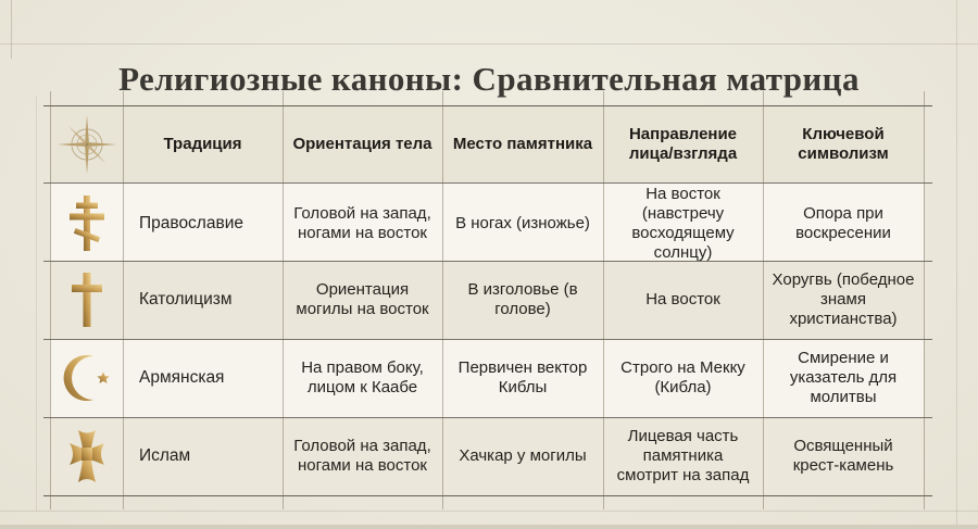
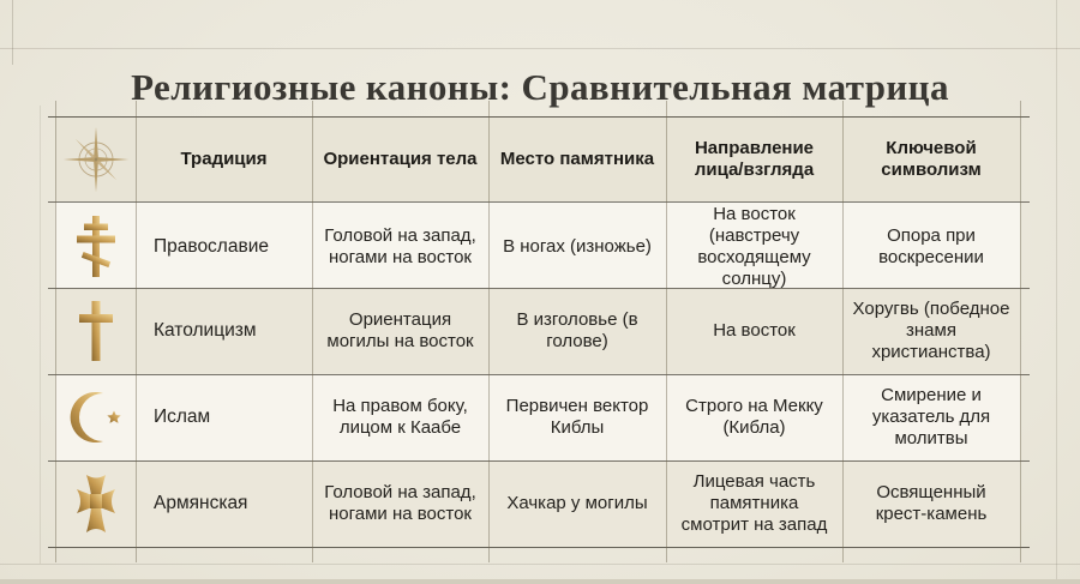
  Религиозные каноны: Сравнительная матрица
  Традиция
  Ориентация тела
  Место памятника
  Направление лица/взгляда
  Ключевой символизм
  Православие
  Головой на запад, ногами на восток
  В ногах (изножье)
  На восток (навстречу восходящему солнцу)
  Опора при воскресении
  Католицизм
  Ориентация могилы на восток
  В изголовье (в голове)
  На восток
  Хоругвь (победное знамя христианства)
- Армянская
+ Ислам
  На правом боку, лицом к Каабе
  Первичен вектор Киблы
  Строго на Мекку (Кибла)
  Смирение и указатель для молитвы
- Ислам
+ Армянская
  Головой на запад, ногами на восток
  Хачкар у могилы
  Лицевая часть памятника смотрит на запад
  Освященный крест-камень
